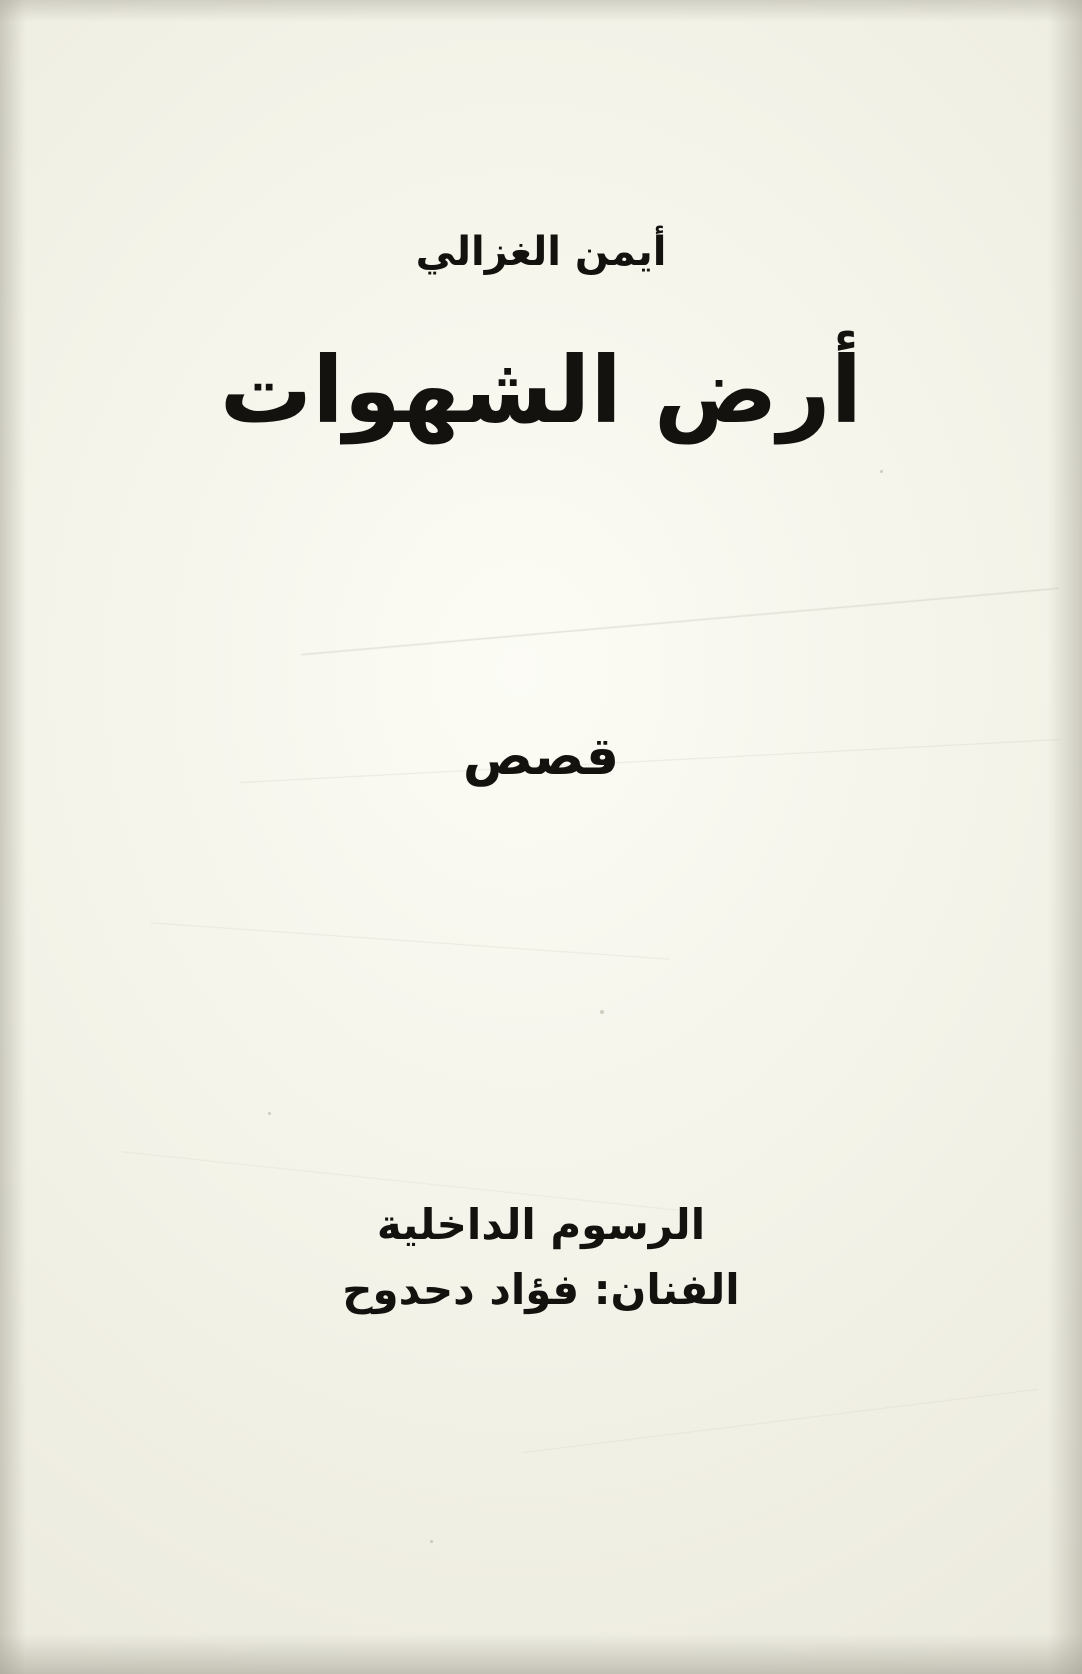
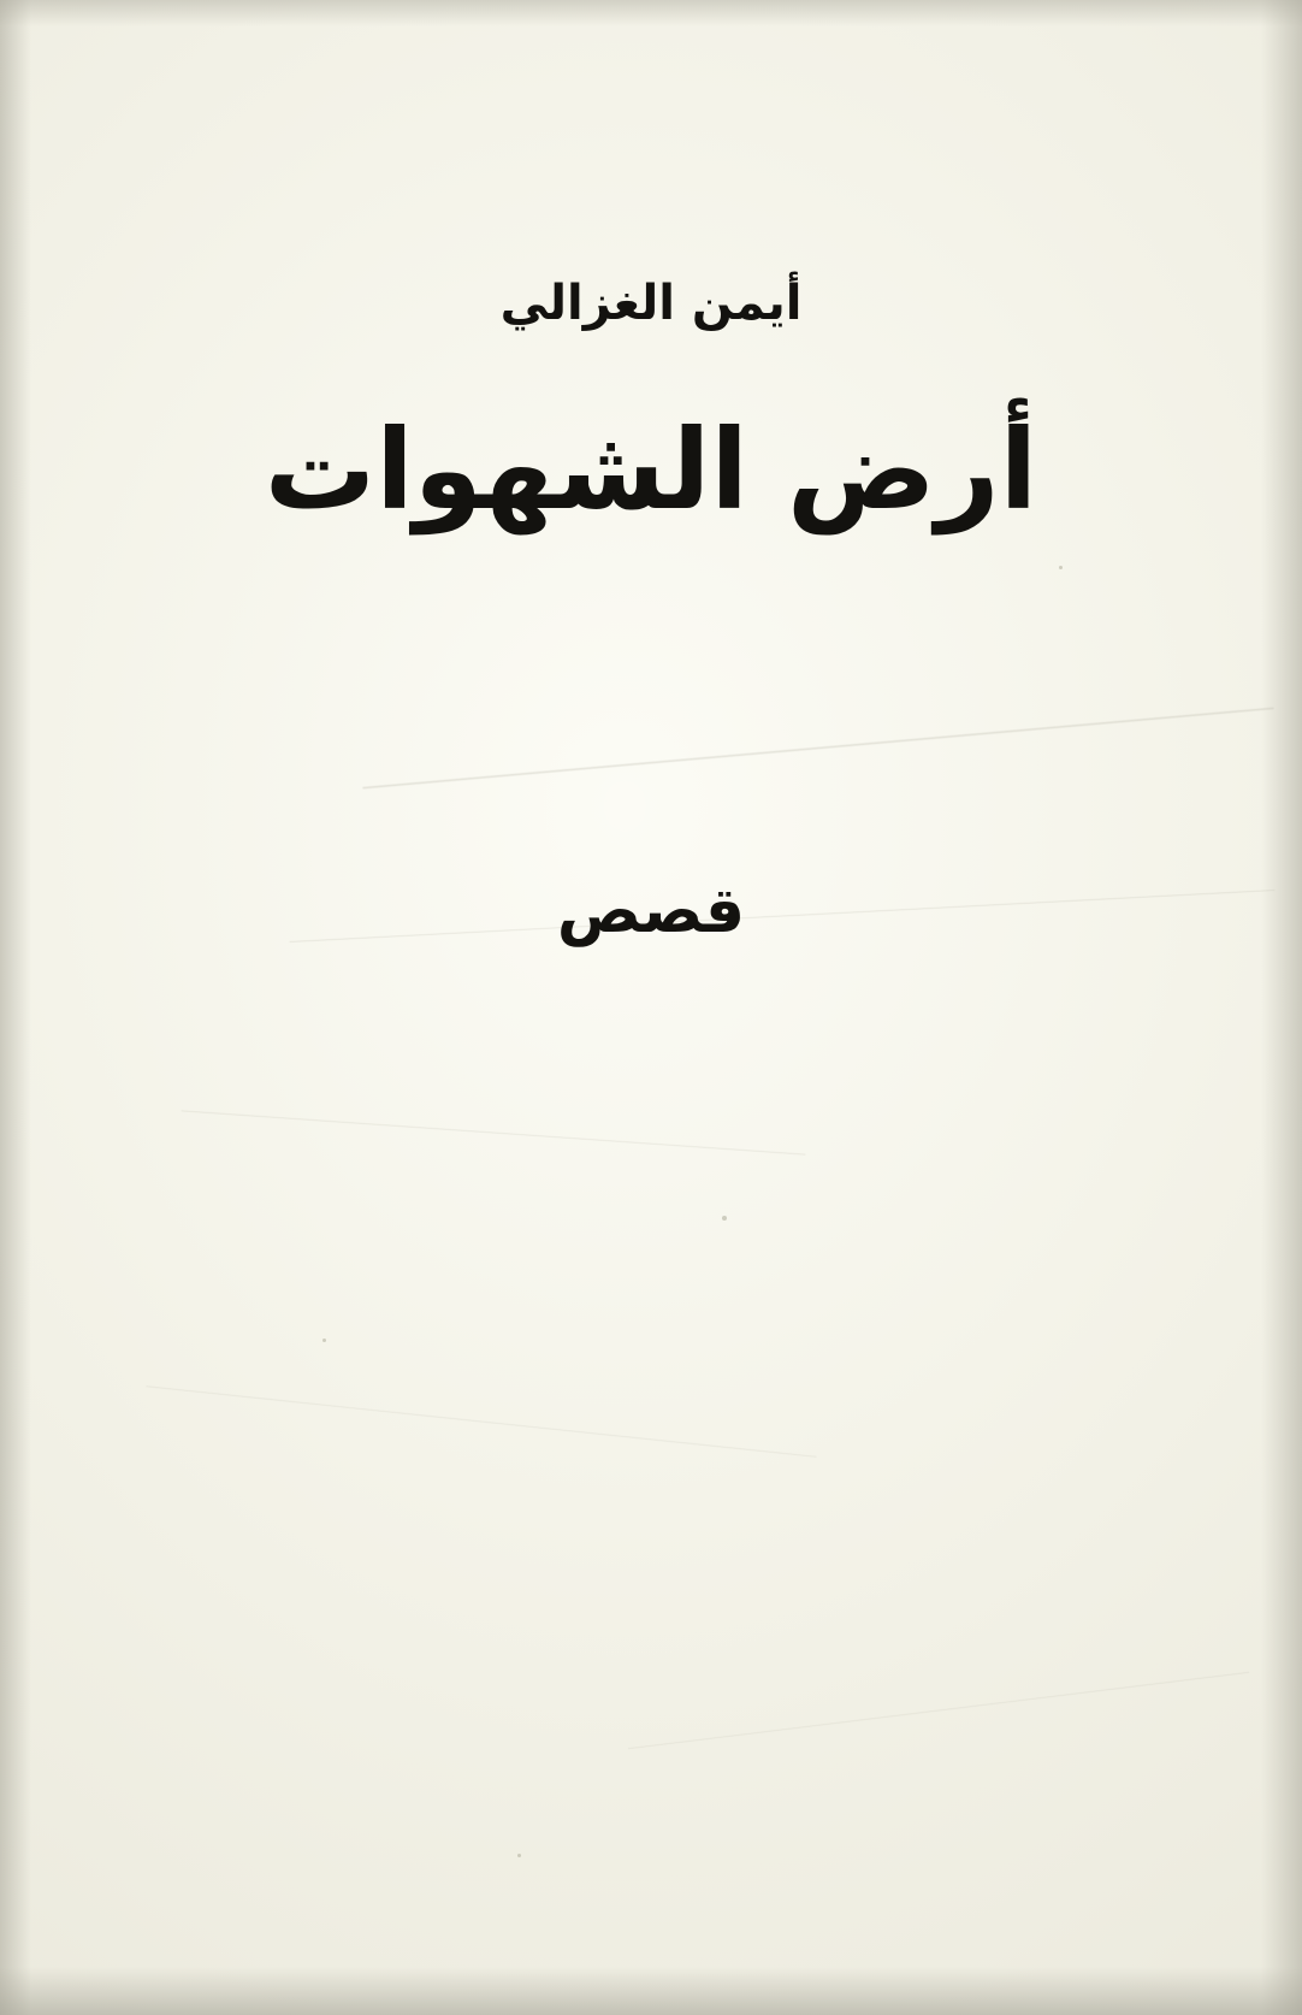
  أيمن الغزالي
  أرض الشهوات
  قصص
- الرسوم الداخلية
- الفنان: فؤاد دحدوح
